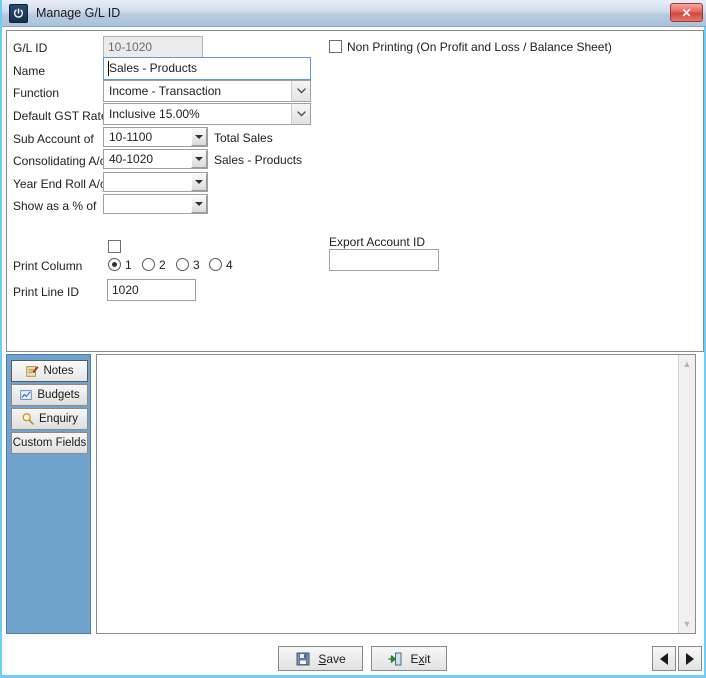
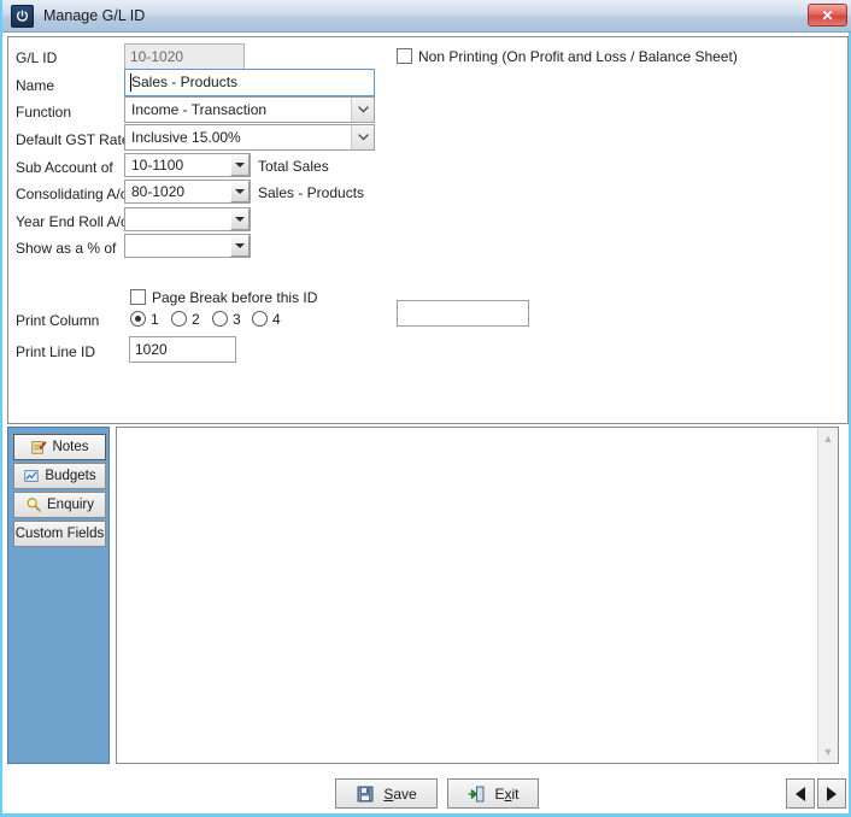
  Manage G/L ID
  ✕
  G/L ID
  10-1020
  Name
  Sales - Products
  Function
  Income - Transaction
  Default GST Rat
  Inclusive 15.00%
  Sub Account of
  10-1100
  Total Sales
  Consolidating A/
- 40-1020
+ 80-1020
  Sales - Products
  Year End Roll A/
  Show as a % of
  Non Printing (On Profit and Loss / Balance Sheet)
+ Page Break before this ID
  Print Column
  1
  2
  3
  4
  Print Line ID
  1020
- Export Account ID
  Notes
  Budgets
  Enquiry
  Custom Fields
  ▲
  ▼
  Save
  Exit
